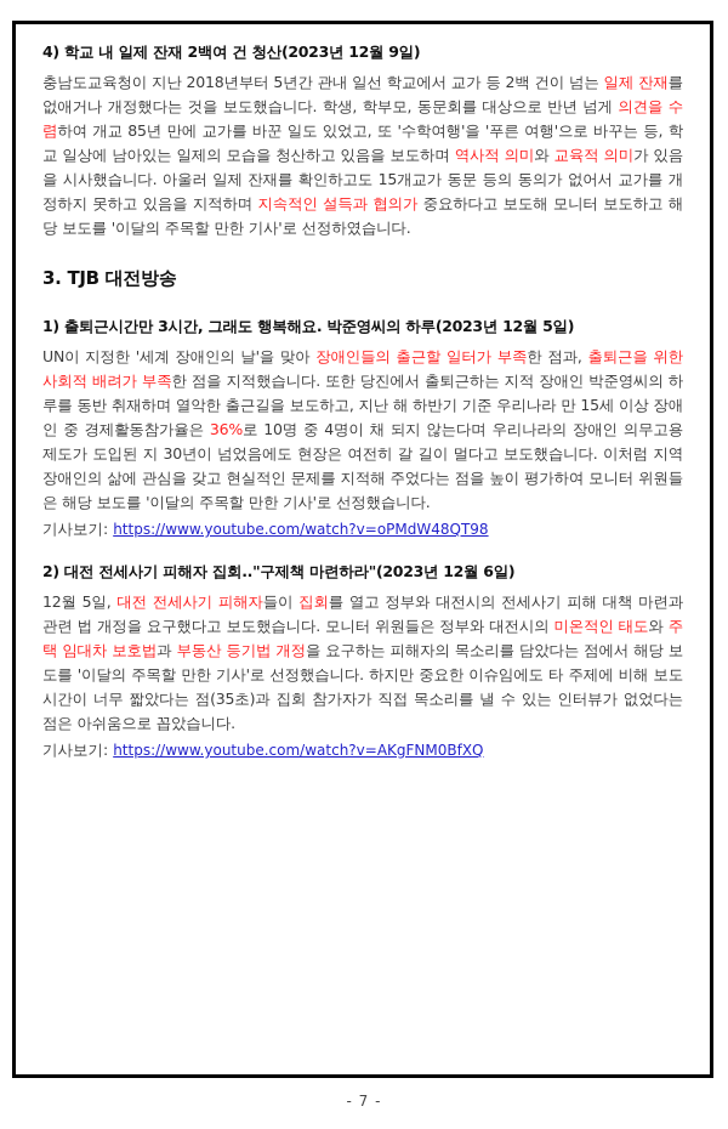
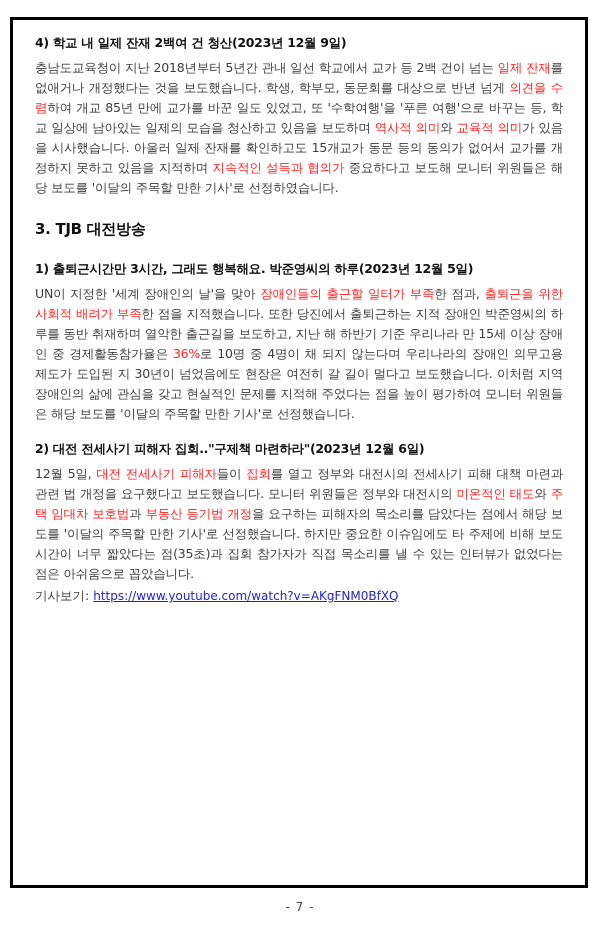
  4) 학교 내 일제 잔재 2백여 건 청산(2023년 12월 9일)
- 충남도교육청이 지난 2018년부터 5년간 관내 일선 학교에서 교가 등 2백 건이 넘는 일제 잔재를 없애거나 개정했다는 것을 보도했습니다. 학생, 학부모, 동문회를 대상으로 반년 넘게 의견을 수렴하여 개교 85년 만에 교가를 바꾼 일도 있었고, 또 '수학여행'을 '푸른 여행'으로 바꾸는 등, 학교 일상에 남아있는 일제의 모습을 청산하고 있음을 보도하며 역사적 의미와 교육적 의미가 있음을 시사했습니다. 아울러 일제 잔재를 확인하고도 15개교가 동문 등의 동의가 없어서 교가를 개정하지 못하고 있음을 지적하며 지속적인 설득과 협의가 중요하다고 보도해 모니터 보도하고 해당 보도를 '이달의 주목할 만한 기사'로 선정하였습니다.
+ 충남도교육청이 지난 2018년부터 5년간 관내 일선 학교에서 교가 등 2백 건이 넘는 일제 잔재를 없애거나 개정했다는 것을 보도했습니다. 학생, 학부모, 동문회를 대상으로 반년 넘게 의견을 수렴하여 개교 85년 만에 교가를 바꾼 일도 있었고, 또 '수학여행'을 '푸른 여행'으로 바꾸는 등, 학교 일상에 남아있는 일제의 모습을 청산하고 있음을 보도하며 역사적 의미와 교육적 의미가 있음을 시사했습니다. 아울러 일제 잔재를 확인하고도 15개교가 동문 등의 동의가 없어서 교가를 개정하지 못하고 있음을 지적하며 지속적인 설득과 협의가 중요하다고 보도해 모니터 위원들은 해당 보도를 '이달의 주목할 만한 기사'로 선정하였습니다.
  3. TJB 대전방송
  1) 출퇴근시간만 3시간, 그래도 행복해요. 박준영씨의 하루(2023년 12월 5일)
  UN이 지정한 '세계 장애인의 날'을 맞아 장애인들의 출근할 일터가 부족한 점과, 출퇴근을 위한 사회적 배려가 부족한 점을 지적했습니다. 또한 당진에서 출퇴근하는 지적 장애인 박준영씨의 하루를 동반 취재하며 열악한 출근길을 보도하고, 지난 해 하반기 기준 우리나라 만 15세 이상 장애인 중 경제활동참가율은 36%로 10명 중 4명이 채 되지 않는다며 우리나라의 장애인 의무고용 제도가 도입된 지 30년이 넘었음에도 현장은 여전히 갈 길이 멀다고 보도했습니다. 이처럼 지역 장애인의 삶에 관심을 갖고 현실적인 문제를 지적해 주었다는 점을 높이 평가하여 모니터 위원들은 해당 보도를 '이달의 주목할 만한 기사'로 선정했습니다.
- 기사보기: https://www.youtube.com/watch?v=oPMdW48QT98
  2) 대전 전세사기 피해자 집회.."구제책 마련하라"(2023년 12월 6일)
  12월 5일, 대전 전세사기 피해자들이 집회를 열고 정부와 대전시의 전세사기 피해 대책 마련과 관련 법 개정을 요구했다고 보도했습니다. 모니터 위원들은 정부와 대전시의 미온적인 태도와 주택 임대차 보호법과 부동산 등기법 개정을 요구하는 피해자의 목소리를 담았다는 점에서 해당 보도를 '이달의 주목할 만한 기사'로 선정했습니다. 하지만 중요한 이슈임에도 타 주제에 비해 보도 시간이 너무 짧았다는 점(35초)과 집회 참가자가 직접 목소리를 낼 수 있는 인터뷰가 없었다는 점은 아쉬움으로 꼽았습니다.
  기사보기: https://www.youtube.com/watch?v=AKgFNM0BfXQ
  - 7 -
